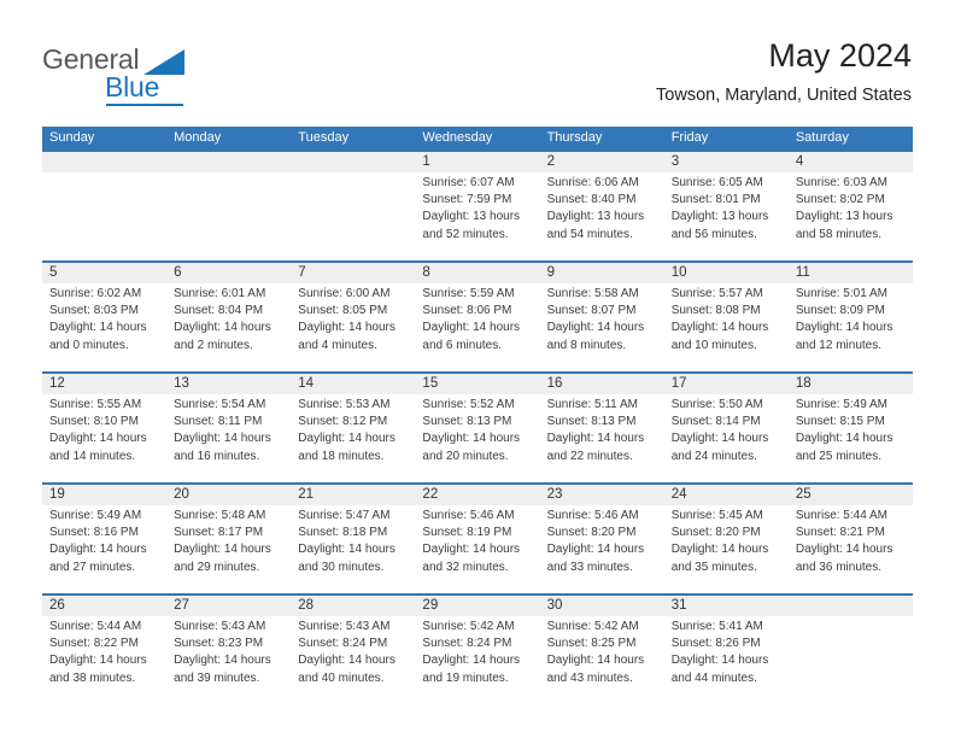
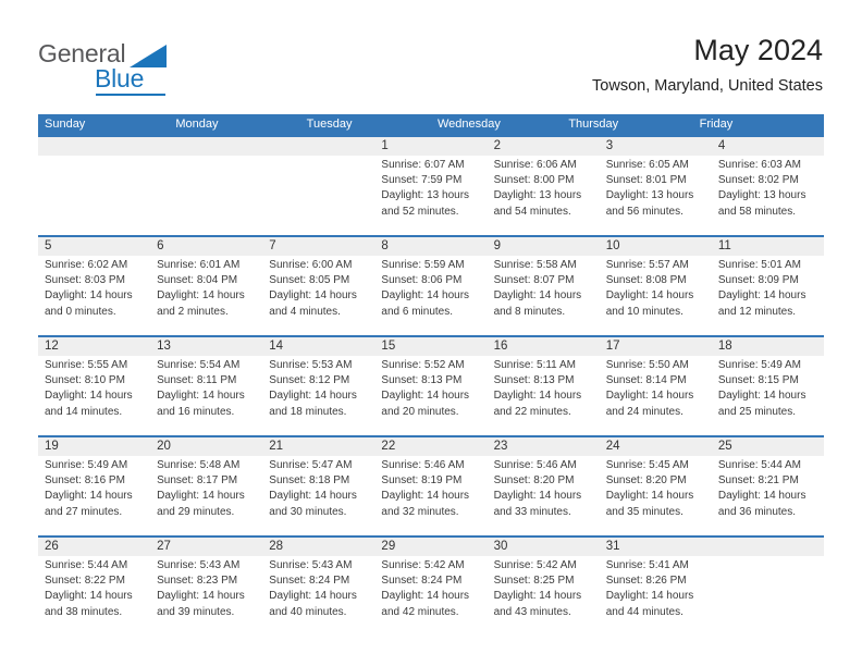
  General
  Blue
  May 2024
  Towson, Maryland, United States
  Sunday
  Monday
  Tuesday
  Wednesday
  Thursday
  Friday
- Saturday
  1
  Sunrise: 6:07 AM
  Sunset: 7:59 PM
  Daylight: 13 hours
  and 52 minutes.
  2
  Sunrise: 6:06 AM
- Sunset: 8:40 PM
+ Sunset: 8:00 PM
  Daylight: 13 hours
  and 54 minutes.
  3
  Sunrise: 6:05 AM
  Sunset: 8:01 PM
  Daylight: 13 hours
  and 56 minutes.
  4
  Sunrise: 6:03 AM
  Sunset: 8:02 PM
  Daylight: 13 hours
  and 58 minutes.
  5
  Sunrise: 6:02 AM
  Sunset: 8:03 PM
  Daylight: 14 hours
  and 0 minutes.
  6
  Sunrise: 6:01 AM
  Sunset: 8:04 PM
  Daylight: 14 hours
  and 2 minutes.
  7
  Sunrise: 6:00 AM
  Sunset: 8:05 PM
  Daylight: 14 hours
  and 4 minutes.
  8
  Sunrise: 5:59 AM
  Sunset: 8:06 PM
  Daylight: 14 hours
  and 6 minutes.
  9
  Sunrise: 5:58 AM
  Sunset: 8:07 PM
  Daylight: 14 hours
  and 8 minutes.
  10
  Sunrise: 5:57 AM
  Sunset: 8:08 PM
  Daylight: 14 hours
  and 10 minutes.
  11
  Sunrise: 5:01 AM
  Sunset: 8:09 PM
  Daylight: 14 hours
  and 12 minutes.
  12
  Sunrise: 5:55 AM
  Sunset: 8:10 PM
  Daylight: 14 hours
  and 14 minutes.
  13
  Sunrise: 5:54 AM
  Sunset: 8:11 PM
  Daylight: 14 hours
  and 16 minutes.
  14
  Sunrise: 5:53 AM
  Sunset: 8:12 PM
  Daylight: 14 hours
  and 18 minutes.
  15
  Sunrise: 5:52 AM
  Sunset: 8:13 PM
  Daylight: 14 hours
  and 20 minutes.
  16
  Sunrise: 5:11 AM
  Sunset: 8:13 PM
  Daylight: 14 hours
  and 22 minutes.
  17
  Sunrise: 5:50 AM
  Sunset: 8:14 PM
  Daylight: 14 hours
  and 24 minutes.
  18
  Sunrise: 5:49 AM
  Sunset: 8:15 PM
  Daylight: 14 hours
  and 25 minutes.
  19
  Sunrise: 5:49 AM
  Sunset: 8:16 PM
  Daylight: 14 hours
  and 27 minutes.
  20
  Sunrise: 5:48 AM
  Sunset: 8:17 PM
  Daylight: 14 hours
  and 29 minutes.
  21
  Sunrise: 5:47 AM
  Sunset: 8:18 PM
  Daylight: 14 hours
  and 30 minutes.
  22
  Sunrise: 5:46 AM
  Sunset: 8:19 PM
  Daylight: 14 hours
  and 32 minutes.
  23
  Sunrise: 5:46 AM
  Sunset: 8:20 PM
  Daylight: 14 hours
  and 33 minutes.
  24
  Sunrise: 5:45 AM
  Sunset: 8:20 PM
  Daylight: 14 hours
  and 35 minutes.
  25
  Sunrise: 5:44 AM
  Sunset: 8:21 PM
  Daylight: 14 hours
  and 36 minutes.
  26
  Sunrise: 5:44 AM
  Sunset: 8:22 PM
  Daylight: 14 hours
  and 38 minutes.
  27
  Sunrise: 5:43 AM
  Sunset: 8:23 PM
  Daylight: 14 hours
  and 39 minutes.
  28
  Sunrise: 5:43 AM
  Sunset: 8:24 PM
  Daylight: 14 hours
  and 40 minutes.
  29
  Sunrise: 5:42 AM
  Sunset: 8:24 PM
  Daylight: 14 hours
- and 19 minutes.
+ and 42 minutes.
  30
  Sunrise: 5:42 AM
  Sunset: 8:25 PM
  Daylight: 14 hours
  and 43 minutes.
  31
  Sunrise: 5:41 AM
  Sunset: 8:26 PM
  Daylight: 14 hours
  and 44 minutes.
